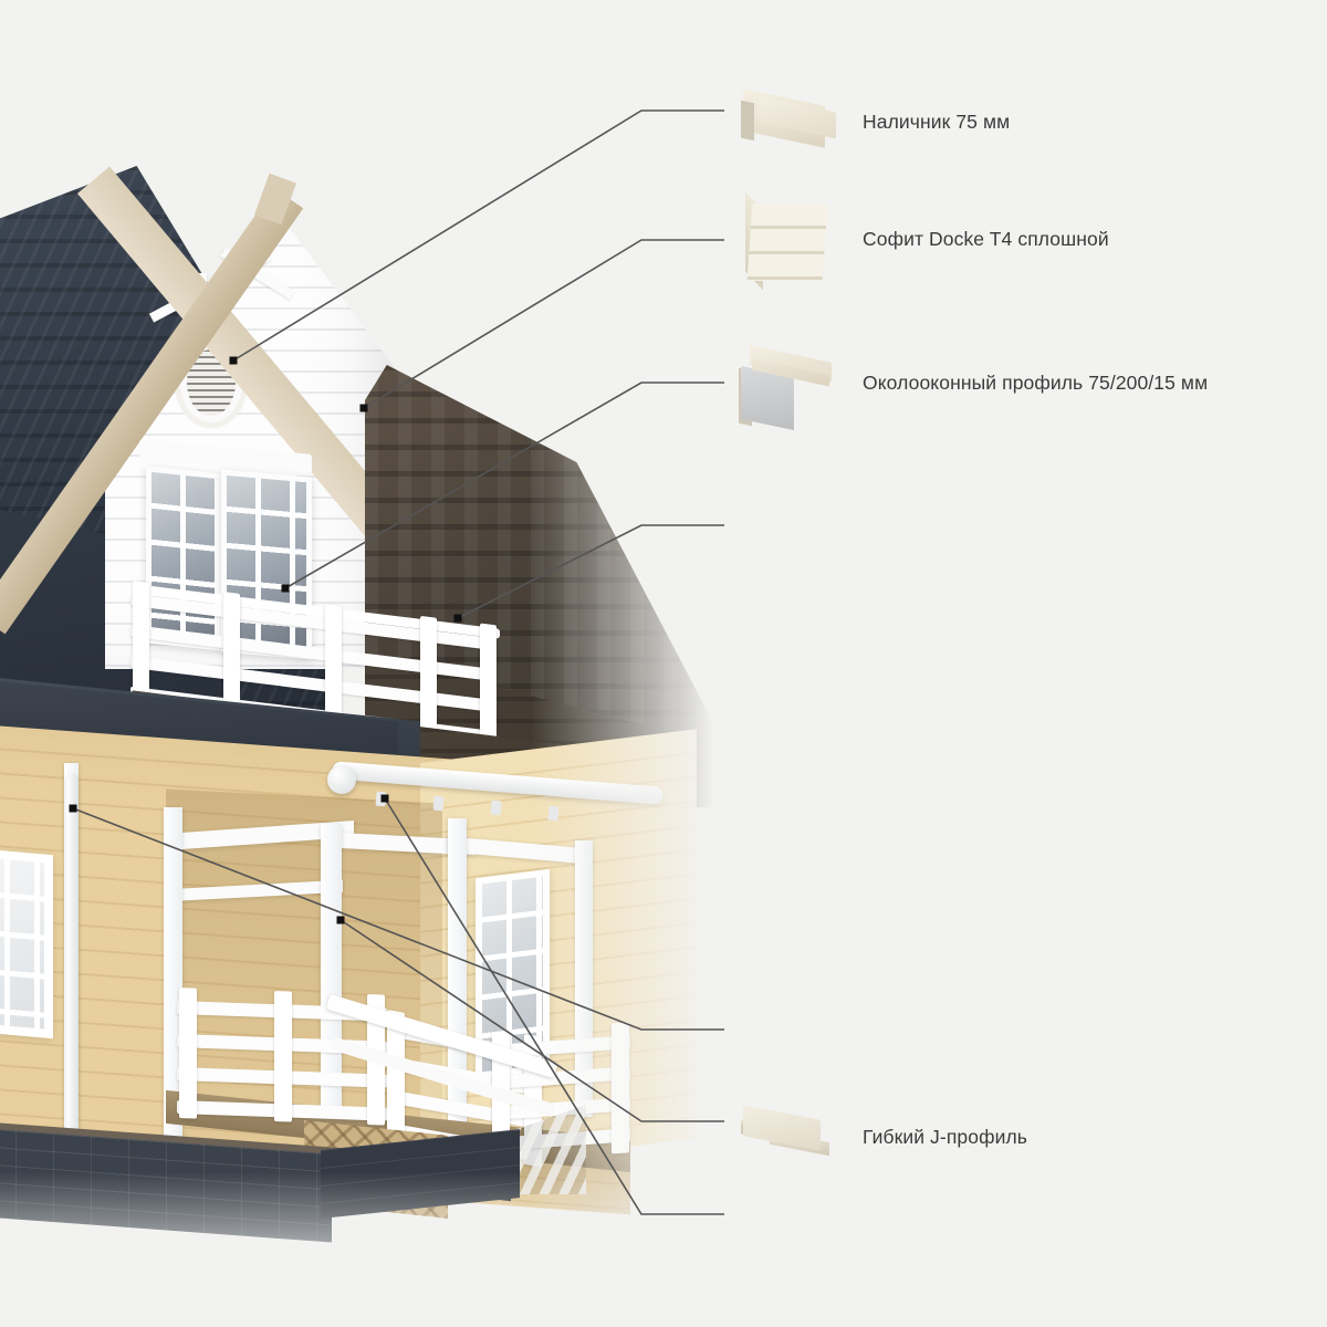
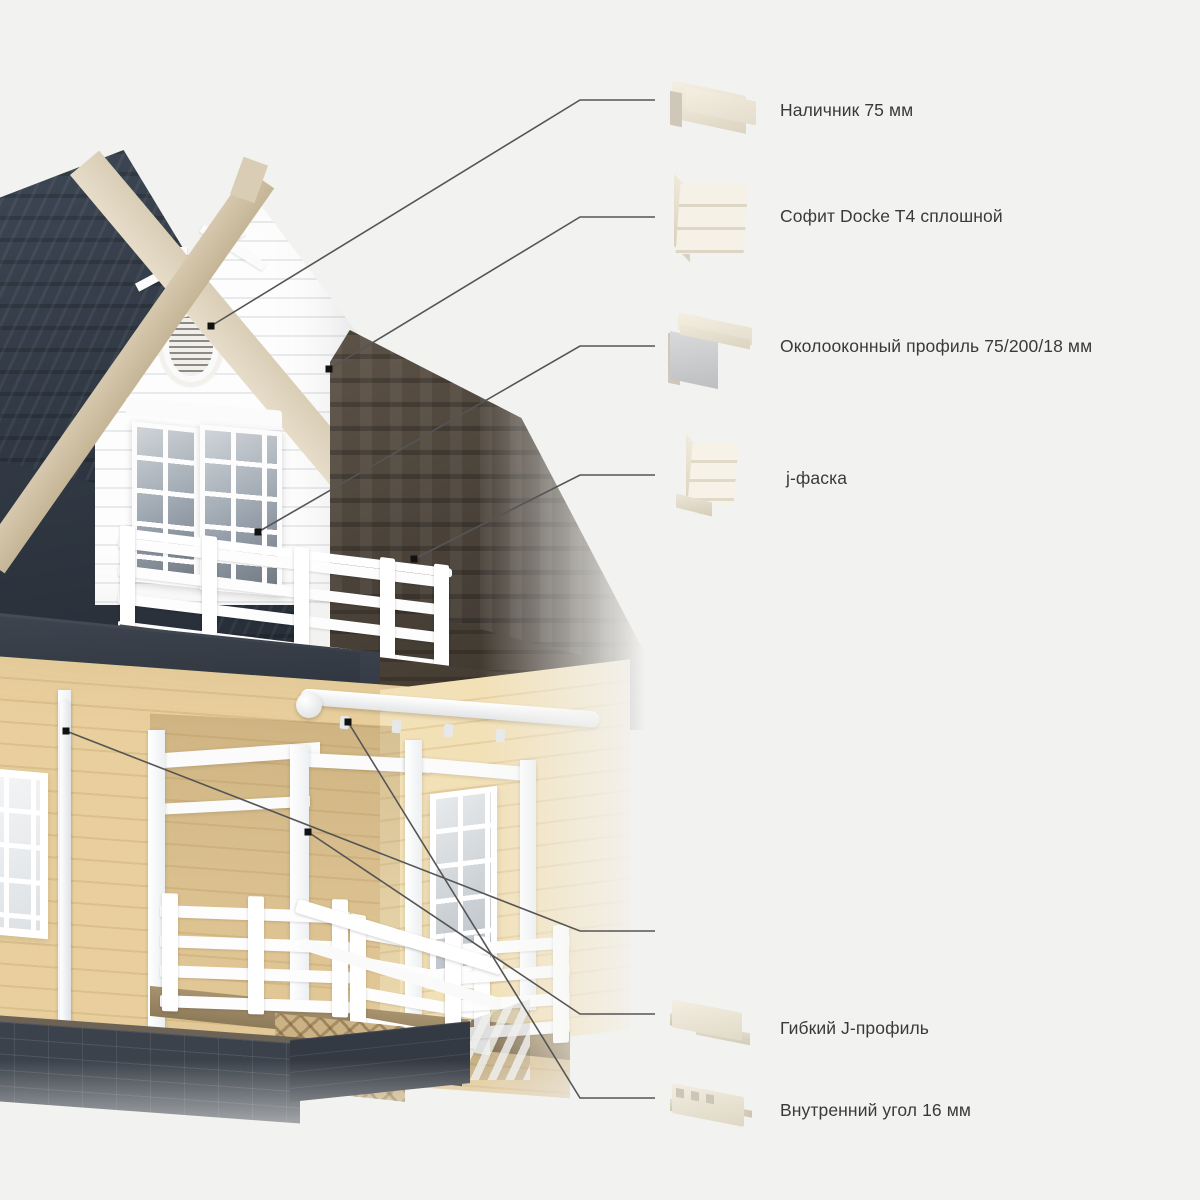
  Наличник 75 мм
  Софит Docke T4 сплошной
- Околооконный профиль 75/200/15 мм
+ Околооконный профиль 75/200/18 мм
+ j-фаска
  Гибкий J-профиль
+ Внутренний угол 16 мм
